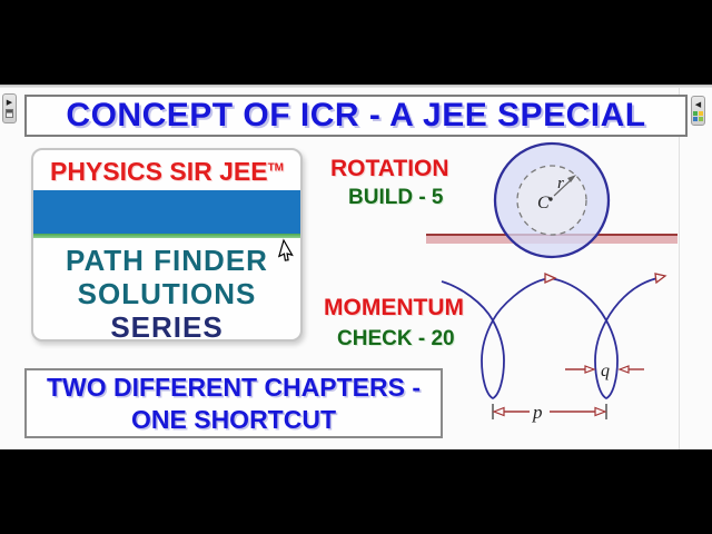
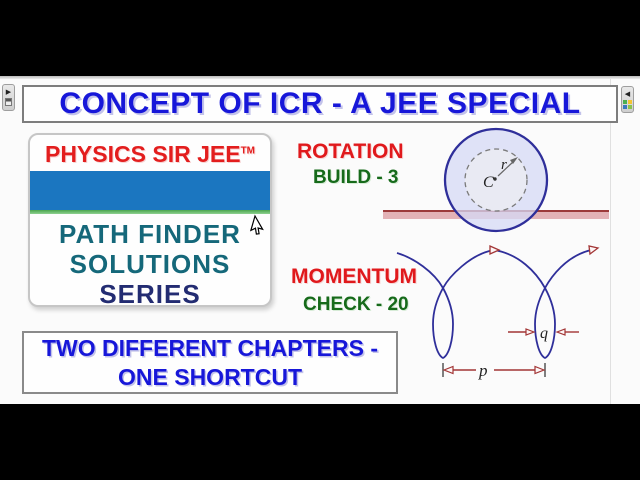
  CONCEPT OF ICR - A JEE SPECIAL
  PHYSICS SIR JEETM
  PATH FINDER
  SOLUTIONS
  SERIES
  ROTATION
- BUILD - 5
+ BUILD - 3
  MOMENTUM
  CHECK - 20
  TWO DIFFERENT CHAPTERS -
  ONE SHORTCUT
  C
  r
  q
  p
